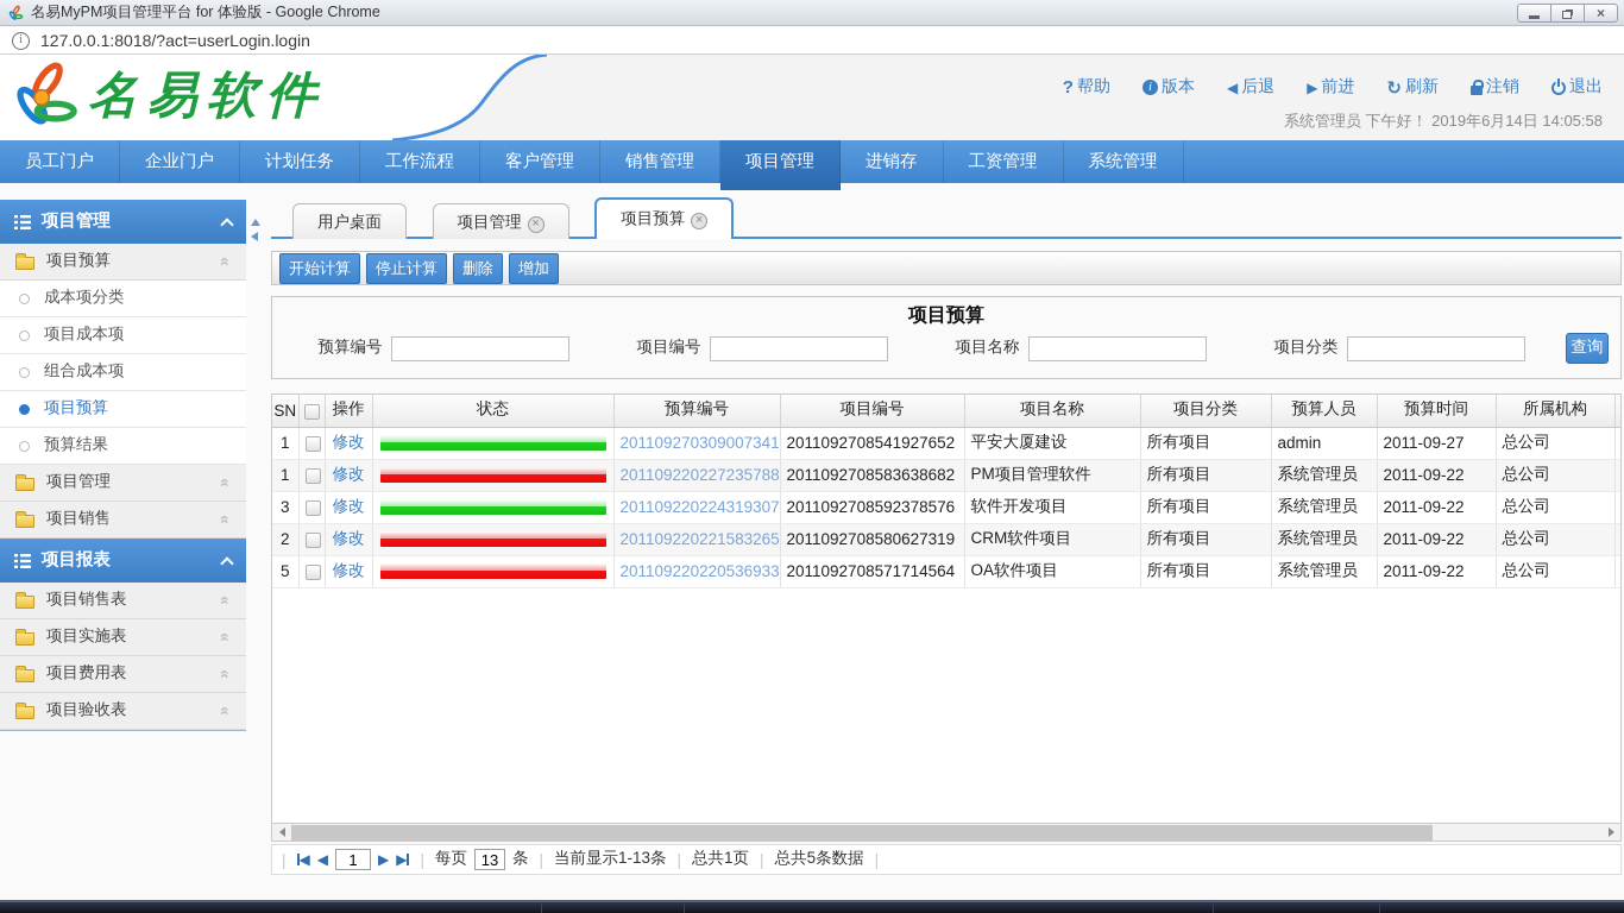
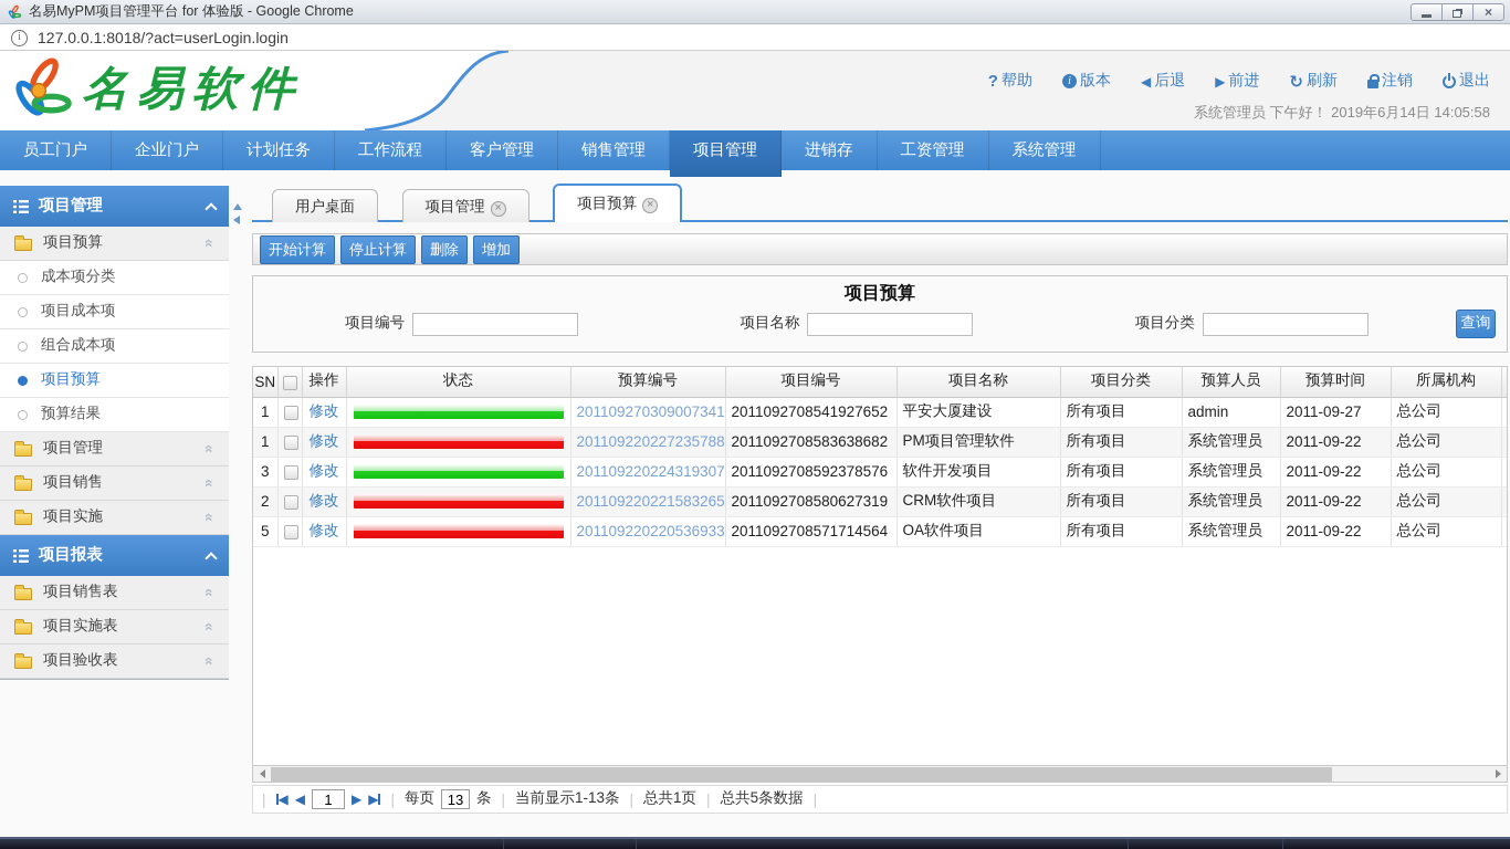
  名易MyPM项目管理平台 for 体验版 - Google Chrome
  ×
  i
  127.0.0.1:8018/?act=userLogin.login
  名易软件
  ?
  帮助
  i
  版本
  ◀
  后退
  ▶
  前进
  ↻
  刷新
  注销
  退出
  系统管理员 下午好！ 2019年6月14日 14:05:58
  员工门户
  企业门户
  计划任务
  工作流程
  客户管理
  销售管理
  项目管理
  进销存
  工资管理
  系统管理
  项目管理
  项目预算
  成本项分类
  项目成本项
  组合成本项
  项目预算
  预算结果
  项目管理
  项目销售
+ 项目实施
  项目报表
  项目销售表
  项目实施表
- 项目费用表
  项目验收表
  用户桌面 项目管理 × 项目预算 ×
  开始计算
  停止计算
  删除
  增加
  项目预算
- 预算编号
  项目编号
  项目名称
  项目分类
  查询
  SN		操作	状态	预算编号	项目编号	项目名称	项目分类	预算人员	预算时间	所属机构
  1		修改		201109270309007341	2011092708541927652	平安大厦建设	所有项目	admin	2011-09-27	总公司
  1		修改		201109220227235788	2011092708583638682	PM项目管理软件	所有项目	系统管理员	2011-09-22	总公司
  3		修改		201109220224319307	2011092708592378576	软件开发项目	所有项目	系统管理员	2011-09-22	总公司
  2		修改		201109220221583265	2011092708580627319	CRM软件项目	所有项目	系统管理员	2011-09-22	总公司
  5		修改		201109220220536933	2011092708571714564	OA软件项目	所有项目	系统管理员	2011-09-22	总公司
  |
  ◀
  ◀
  1
  ▶
  ▶
  |
  每页
  13
  条
  |
  当前显示1-13条
  |
  总共1页
  |
  总共5条数据
  |
